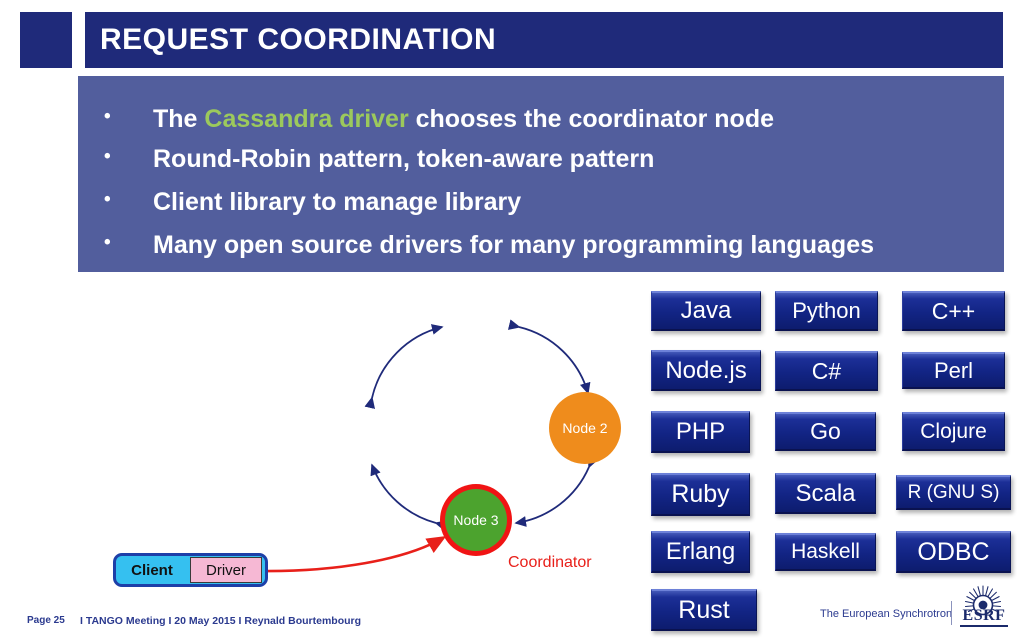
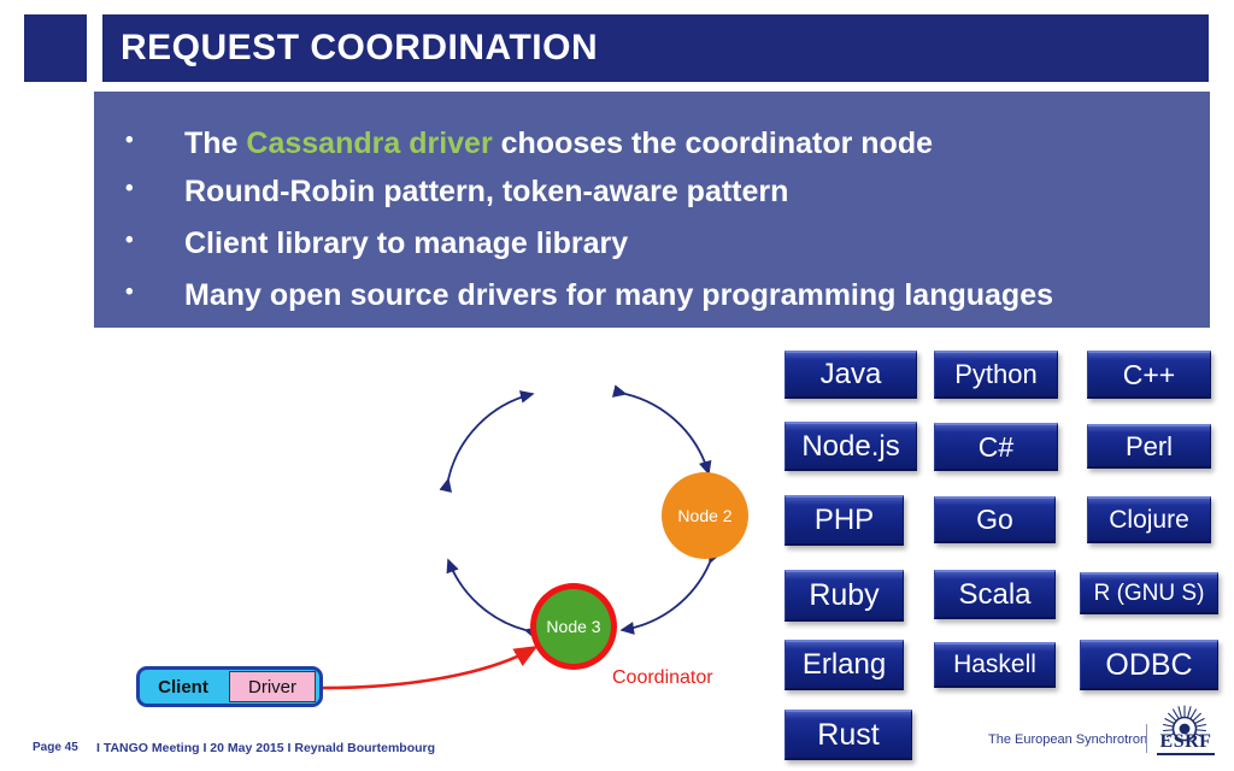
  REQUEST COORDINATION
  •
  The Cassandra driver chooses the coordinator node
  •
  Round-Robin pattern, token-aware pattern
  •
  Client library to manage library
  •
  Many open source drivers for many programming languages
  Node 2
  Node 3
  Coordinator
  Client
  Driver
  Java
  Python
  C++
  Node.js
  C#
  Perl
  PHP
  Go
  Clojure
  Ruby
  Scala
  R (GNU S)
  Erlang
  Haskell
  ODBC
  Rust
- Page 25
+ Page 45
  I TANGO Meeting I 20 May 2015 I Reynald Bourtembourg
  The European Synchrotron
  ESRF
